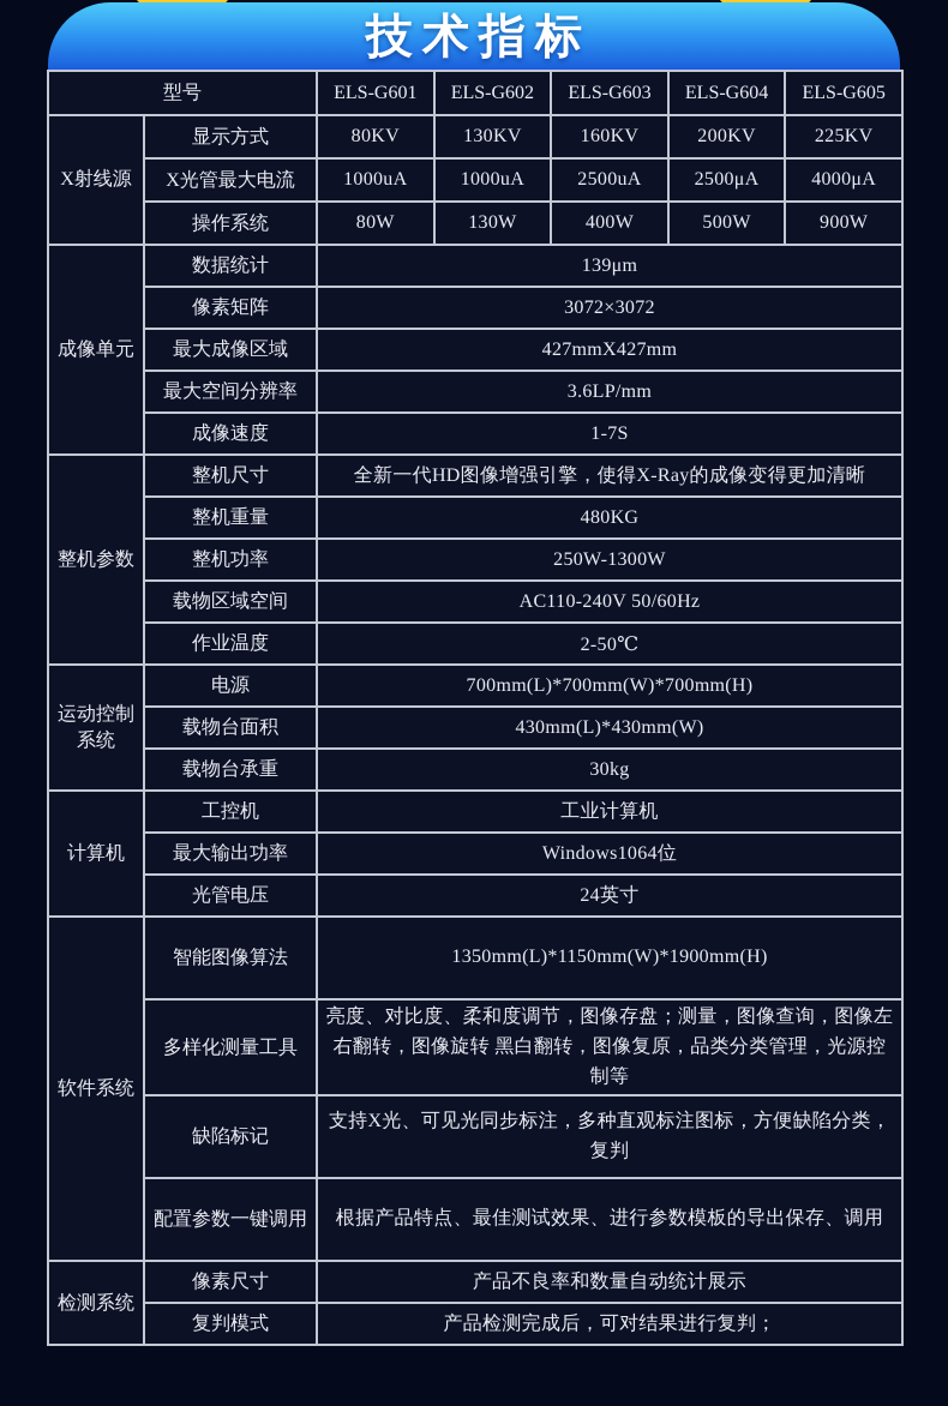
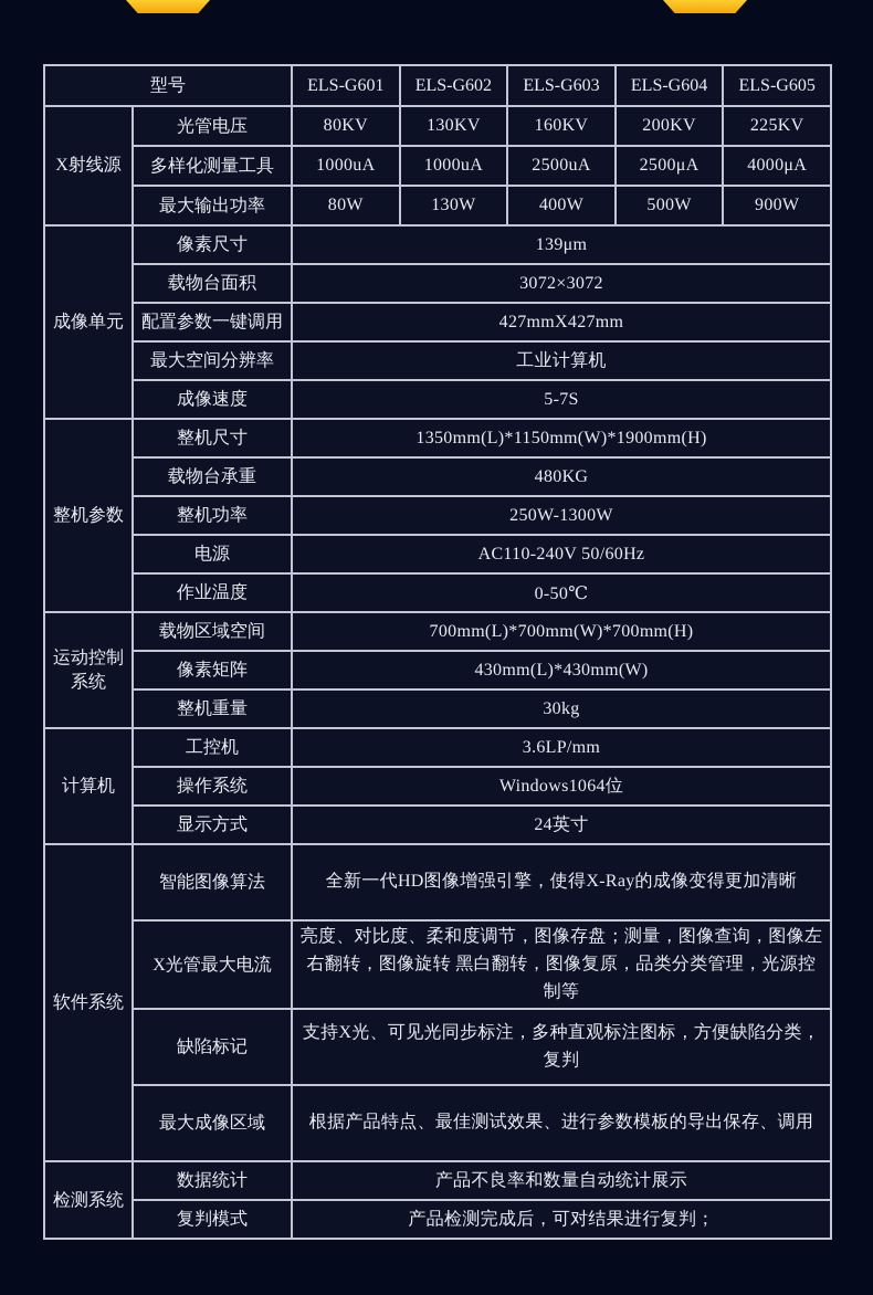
- 技术指标
  型号	ELS-G601	ELS-G602	ELS-G603	ELS-G604	ELS-G605
- X射线源	显示方式	80KV	130KV	160KV	200KV	225KV
+ X射线源	光管电压	80KV	130KV	160KV	200KV	225KV
- X光管最大电流	1000uA	1000uA	2500uA	2500μA	4000μA
+ 多样化测量工具	1000uA	1000uA	2500uA	2500μA	4000μA
- 操作系统	80W	130W	400W	500W	900W
+ 最大输出功率	80W	130W	400W	500W	900W
- 成像单元	数据统计	139μm
+ 成像单元	像素尺寸	139μm
- 像素矩阵	3072×3072
+ 载物台面积	3072×3072
- 最大成像区域	427mmX427mm
+ 配置参数一键调用	427mmX427mm
- 最大空间分辨率	3.6LP/mm
+ 最大空间分辨率	工业计算机
- 成像速度	1-7S
+ 成像速度	5-7S
- 整机参数	整机尺寸	全新一代HD图像增强引擎，使得X-Ray的成像变得更加清晰
+ 整机参数	整机尺寸	1350mm(L)*1150mm(W)*1900mm(H)
- 整机重量	480KG
+ 载物台承重	480KG
  整机功率	250W-1300W
- 载物区域空间	AC110-240V 50/60Hz
+ 电源	AC110-240V 50/60Hz
- 作业温度	2-50℃
+ 作业温度	0-50℃
- 运动控制系统	电源	700mm(L)*700mm(W)*700mm(H)
+ 运动控制系统	载物区域空间	700mm(L)*700mm(W)*700mm(H)
- 载物台面积	430mm(L)*430mm(W)
+ 像素矩阵	430mm(L)*430mm(W)
- 载物台承重	30kg
+ 整机重量	30kg
- 计算机	工控机	工业计算机
+ 计算机	工控机	3.6LP/mm
- 最大输出功率	Windows1064位
+ 操作系统	Windows1064位
- 光管电压	24英寸
+ 显示方式	24英寸
- 软件系统	智能图像算法	1350mm(L)*1150mm(W)*1900mm(H)
+ 软件系统	智能图像算法	全新一代HD图像增强引擎，使得X-Ray的成像变得更加清晰
- 多样化测量工具	亮度、对比度、柔和度调节，图像存盘；测量，图像查询，图像左右翻转，图像旋转 黑白翻转，图像复原，品类分类管理，光源控制等
+ X光管最大电流	亮度、对比度、柔和度调节，图像存盘；测量，图像查询，图像左右翻转，图像旋转 黑白翻转，图像复原，品类分类管理，光源控制等
  缺陷标记	支持X光、可见光同步标注，多种直观标注图标，方便缺陷分类，复判
- 配置参数一键调用	根据产品特点、最佳测试效果、进行参数模板的导出保存、调用
+ 最大成像区域	根据产品特点、最佳测试效果、进行参数模板的导出保存、调用
- 检测系统	像素尺寸	产品不良率和数量自动统计展示
+ 检测系统	数据统计	产品不良率和数量自动统计展示
  复判模式	产品检测完成后，可对结果进行复判；
